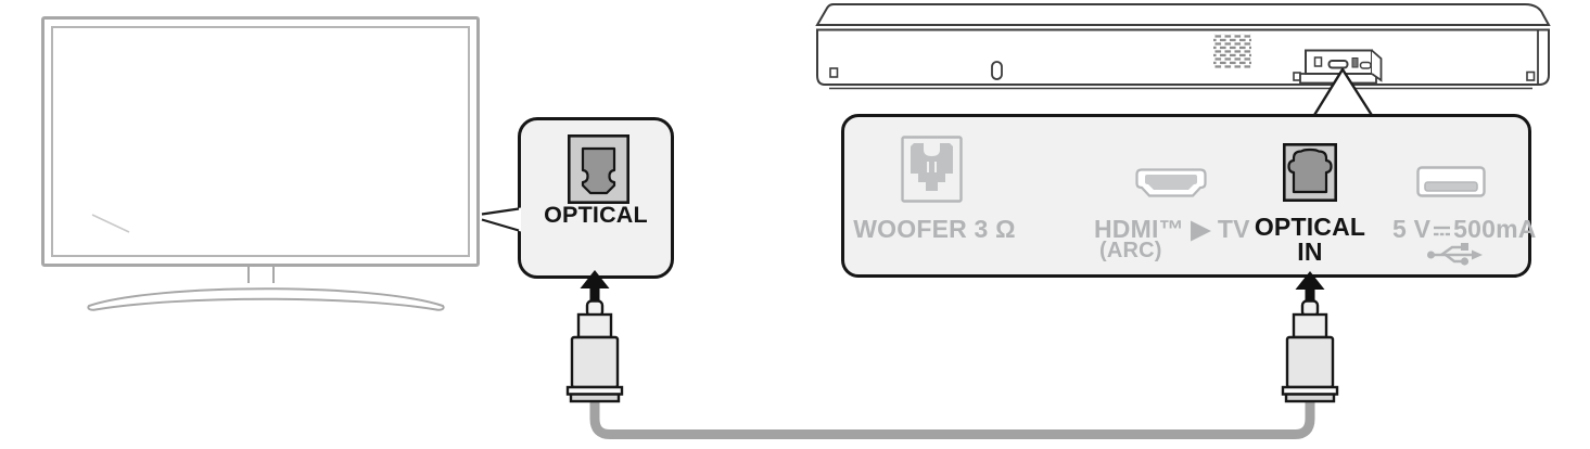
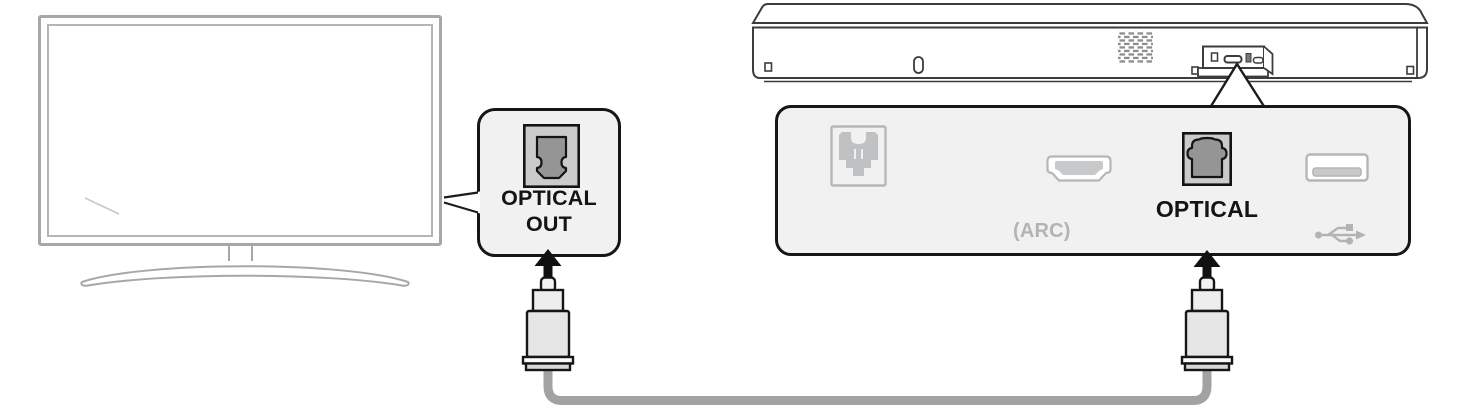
- WOOFER 3 Ω
- HDMI™ ▶ TV
  (ARC)
  OPTICAL
- IN
- 5 V 500mA
  OPTICAL
+ OUT
